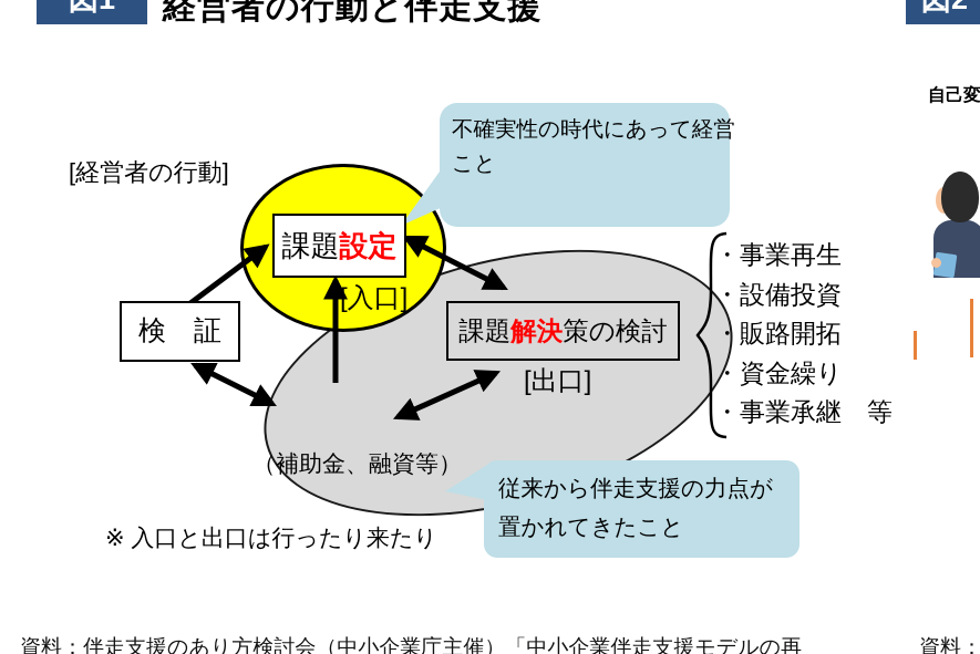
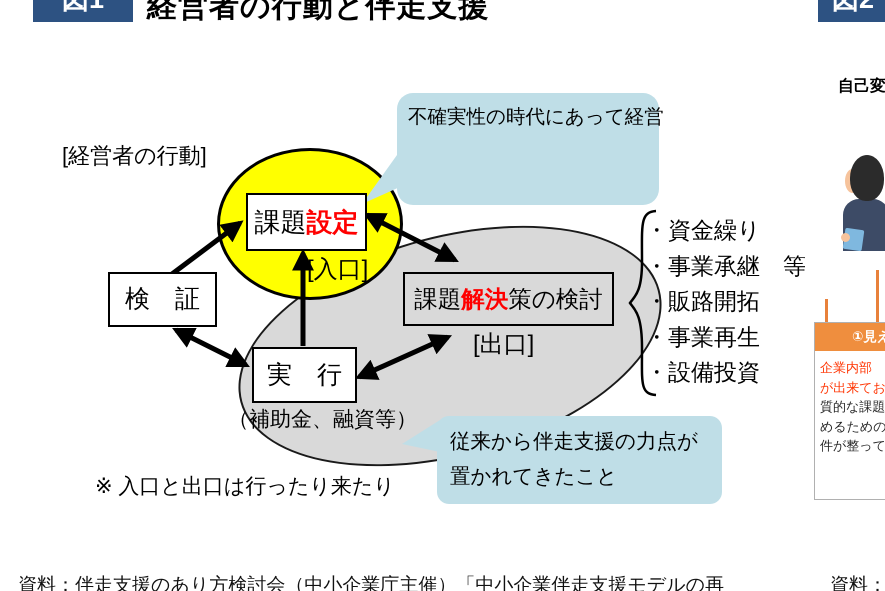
  経営者の行動と伴走支援
  [経営者の行動]
  課題
  設定
  [入口]
  検 証
+ 実 行
  課題
  解決
  策の検討
  [出口]
  （補助金、融資等）
  不確実性の時代にあって経営
- こと
  従来から伴走支援の力点が
  置かれてきたこと
- ・事業再生
+ ・資金繰り
- ・設備投資
+ ・事業承継 等
  ・販路開拓
- ・資金繰り
+ ・事業再生
- ・事業承継 等
+ ・設備投資
  ※ 入口と出口は行ったり来たり
  資料：伴走支援のあり方検討会（中小企業庁主催）「中小企業伴走支援モデルの再
  資料：
  自己変
+ ①見え
+ 企業内部
+ が出来てお
+ 質的な課題
+ めるための
+ 件が整って
